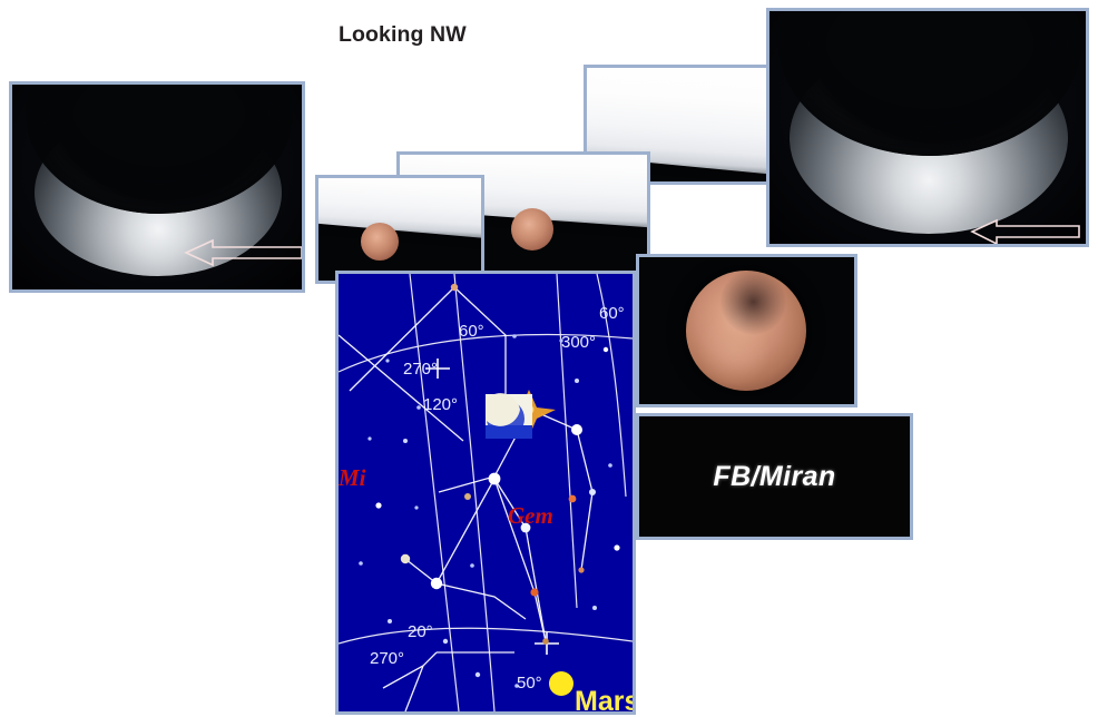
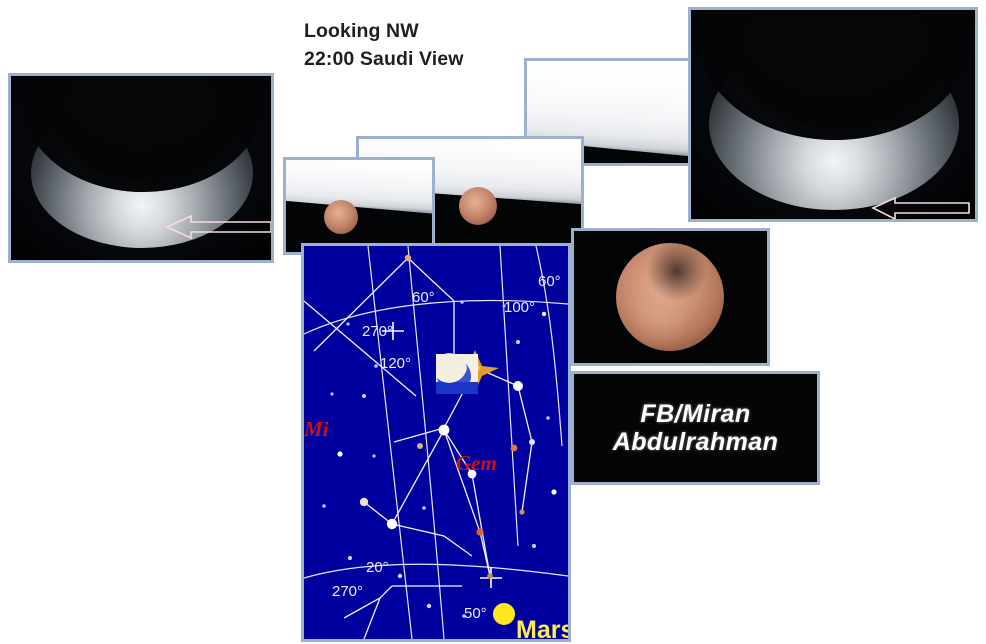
  Looking NW
+ 22:00 Saudi View
  FB/Miran
+ Abdulrahman
  60°
  270°
  120°
- 300°
+ 100°
  60°
  20°
  270°
  50°
  Mi
  Gem
  Mars
